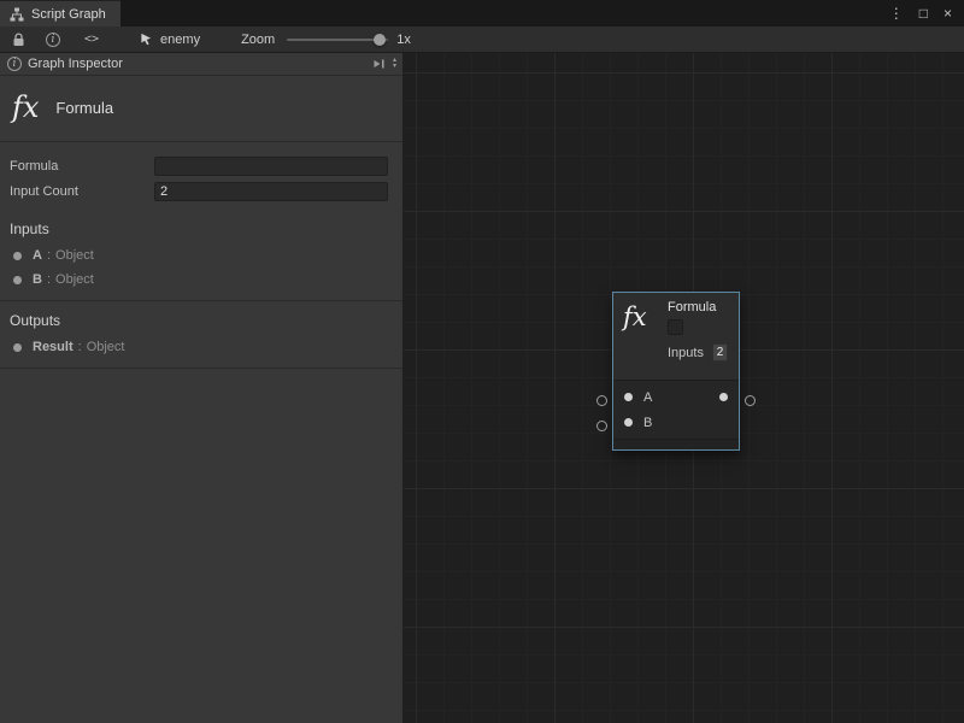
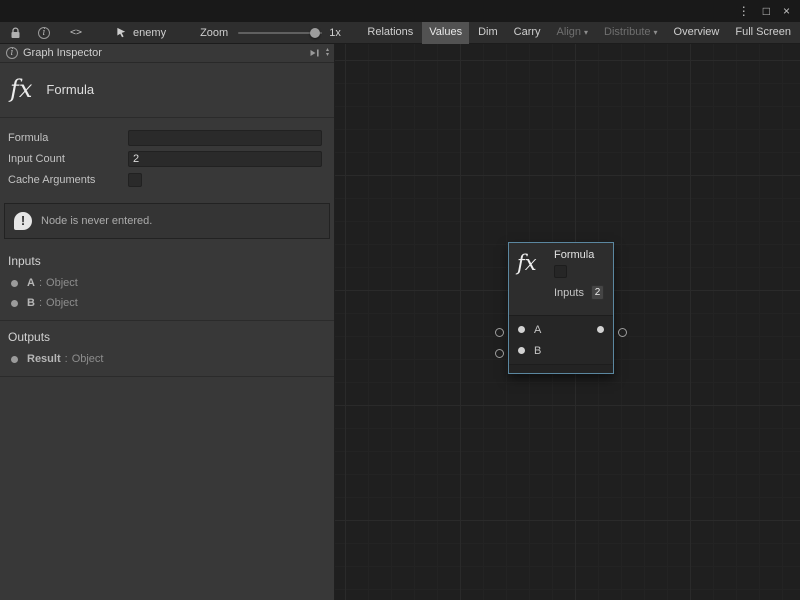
- Script Graph
  ⋮
  □
  ×
  i
  <>
  enemy
  Zoom
  1x
+ Relations
+ Values
+ Dim
+ Carry
+ Align ▾
+ Distribute ▾
+ Overview
+ Full Screen
  i
  Graph Inspector
  fx
  Formula
  Formula
  Input Count
  2
+ Cache Arguments
+ !
+ Node is never entered.
  Inputs
  A
  :
  Object
  B
  :
  Object
  Outputs
  Result
  :
  Object
  fx
  Formula
  Inputs
  2
  A
  B
